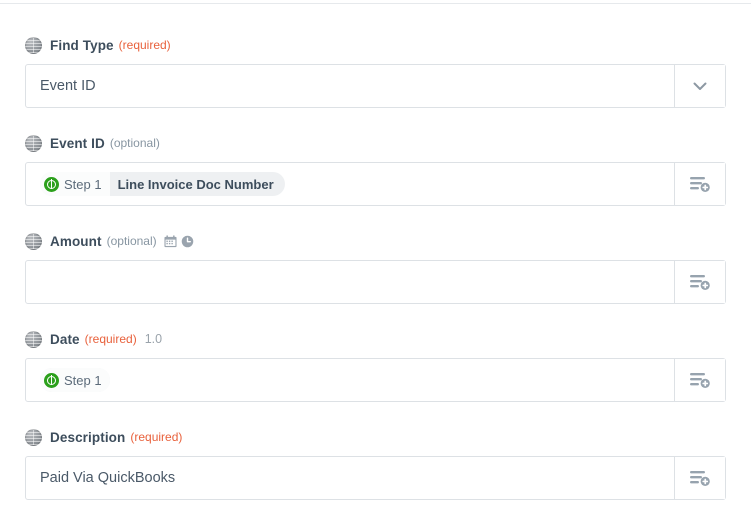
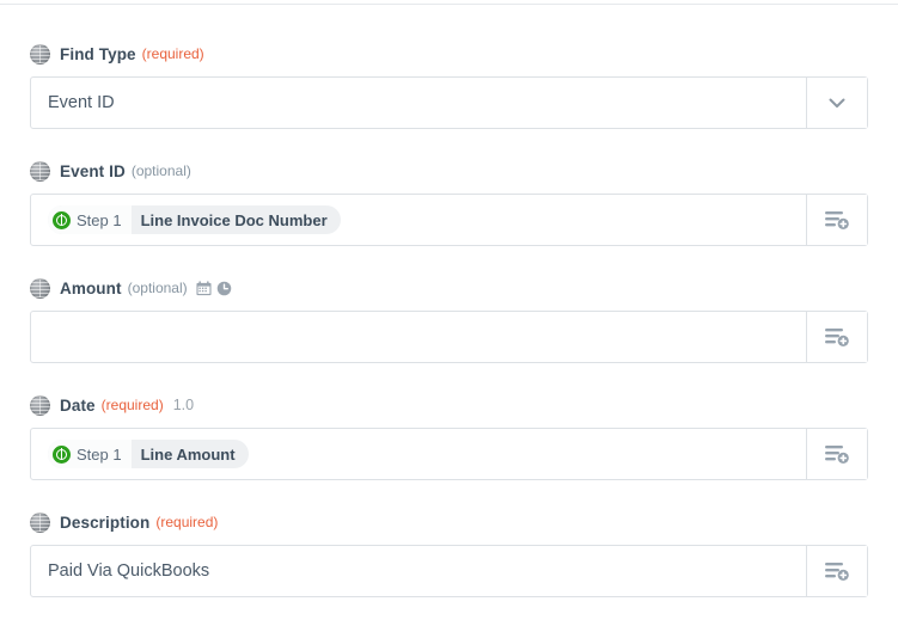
  Find Type
  (required)
  Event ID
  Event ID
  (optional)
  Step 1
  Line Invoice Doc Number
  Amount
  (optional)
  Date
  (required)
  1.0
  Step 1
+ Line Amount
  Description
  (required)
  Paid Via QuickBooks
